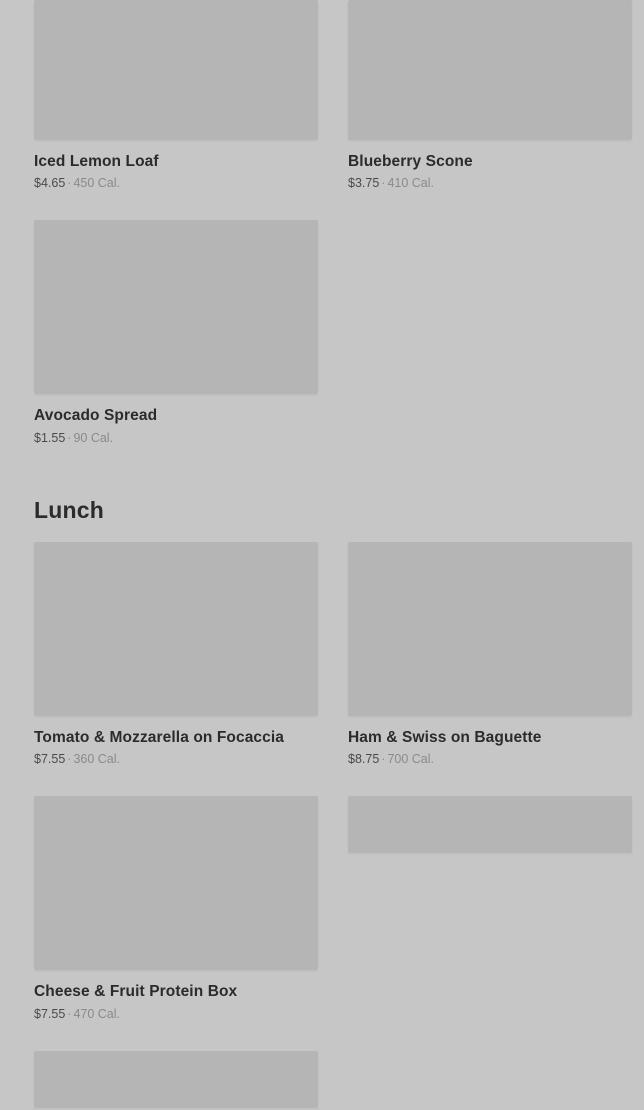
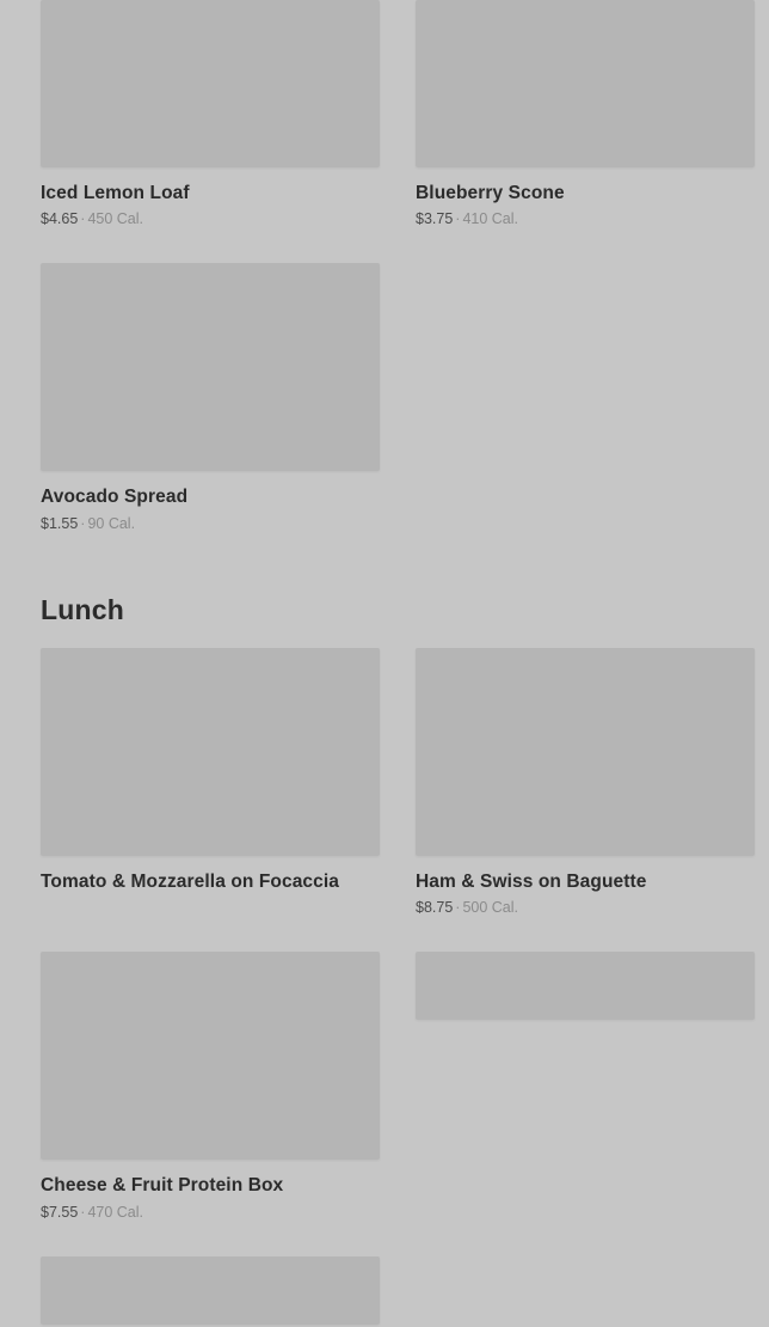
  Iced Lemon Loaf
  $4.65 · 450 Cal.
  Blueberry Scone
  $3.75 · 410 Cal.
  Avocado Spread
  $1.55 · 90 Cal.
  Lunch
  Tomato & Mozzarella on Focaccia
- $7.55 · 360 Cal.
  Ham & Swiss on Baguette
- $8.75 · 700 Cal.
+ $8.75 · 500 Cal.
  Cheese & Fruit Protein Box
  $7.55 · 470 Cal.
